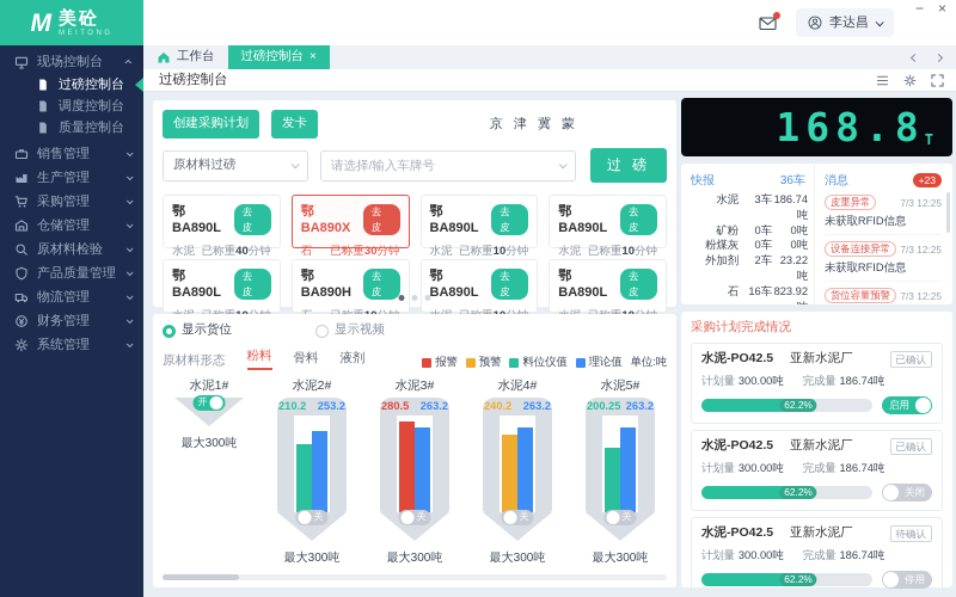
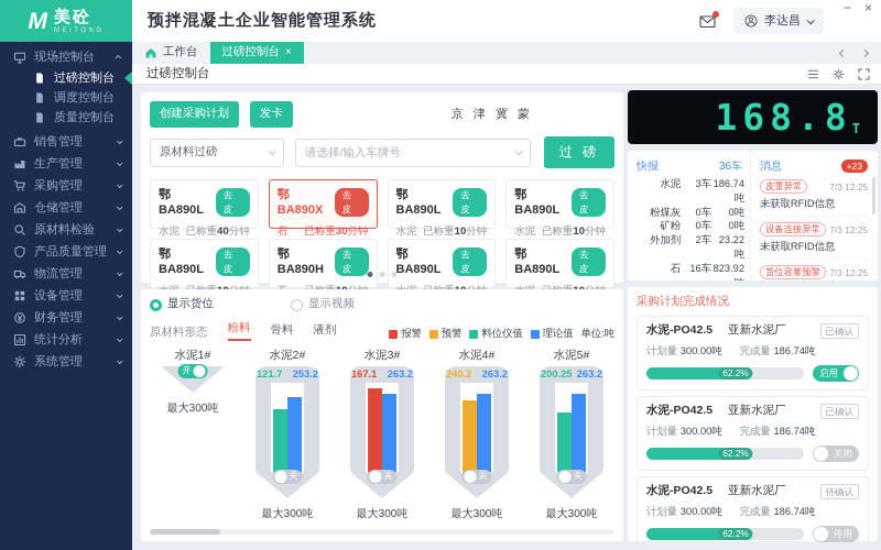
  M
  美砼
+ 预拌混凝土企业智能管理系统
  李达昌
  −
  ×
  现场控制台
  过磅控制台
  调度控制台
  质量控制台
  销售管理
  生产管理
  采购管理
  仓储管理
  原材料检验
  产品质量管理
  物流管理
+ 设备管理
  财务管理
+ 统计分析
  系统管理
  工作台
  过磅控制台
  ×
  过磅控制台
  创建采购计划
  发卡
  京 津 冀 蒙
  原材料过磅
  请选择/输入车牌号
  过 磅
  鄂BA890L
  去皮
  水泥
  已称重40分钟
  鄂BA890X
  去皮
  石
  已称重30分钟
  鄂BA890L
  去皮
  水泥
  已称重10分钟
  鄂BA890L
  去皮
  水泥
  已称重10分钟
  鄂BA890L
  去皮
  鄂BA890H
  去皮
  鄂BA890L
  去皮
  鄂BA890L
  去皮
  显示货位
  显示视频
  原材料形态
  粉料
  骨料
  液剂
  报警
  预警
  料位仪值
  理论值
  单位:吨
  水泥1#
  开
  最大300吨
  水泥2#
- 210.2
+ 121.7
  253.2
  关
  最大300吨
  水泥3#
- 280.5
+ 167.1
  263.2
  关
  最大300吨
  水泥4#
  240.2
  263.2
  关
  最大300吨
  水泥5#
  200.25
  263.2
  关
  最大300吨
  168.8
  T
  快报
  36车
  水泥
  3车
  186.74吨
- 矿粉
+ 粉煤灰
  0车
  0吨
- 粉煤灰
+ 矿粉
  0车
  0吨
  外加剂
  2车
  23.22吨
  石
  16车
  823.92
  消息
  +23
  皮重异常
  7/3 12:25
  未获取RFID信息
  设备连接异常
  7/3 12:25
  未获取RFID信息
  货位容量预警
  7/3 12:25
  采购计划完成情况
  水泥-PO42.5
  亚新水泥厂
  已确认
  计划量 300.00吨
  完成量 186.74吨
  62.2%
  启用
  水泥-PO42.5
  亚新水泥厂
  已确认
  计划量 300.00吨
  完成量 186.74吨
  62.2%
  关闭
  水泥-PO42.5
  亚新水泥厂
  待确认
  计划量 300.00吨
  完成量 186.74吨
  62.2%
  停用
